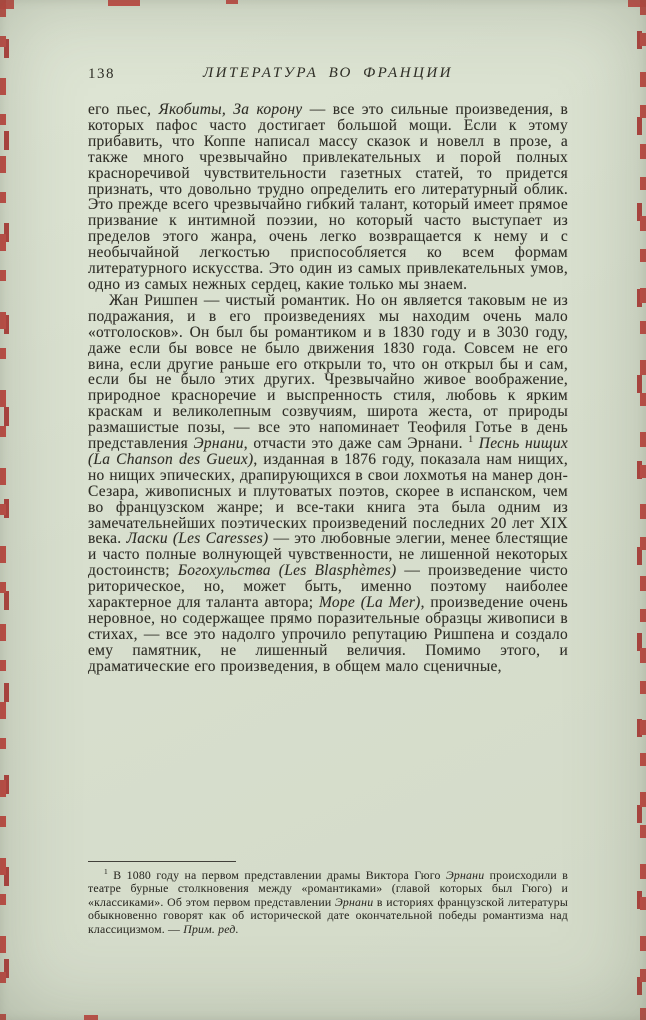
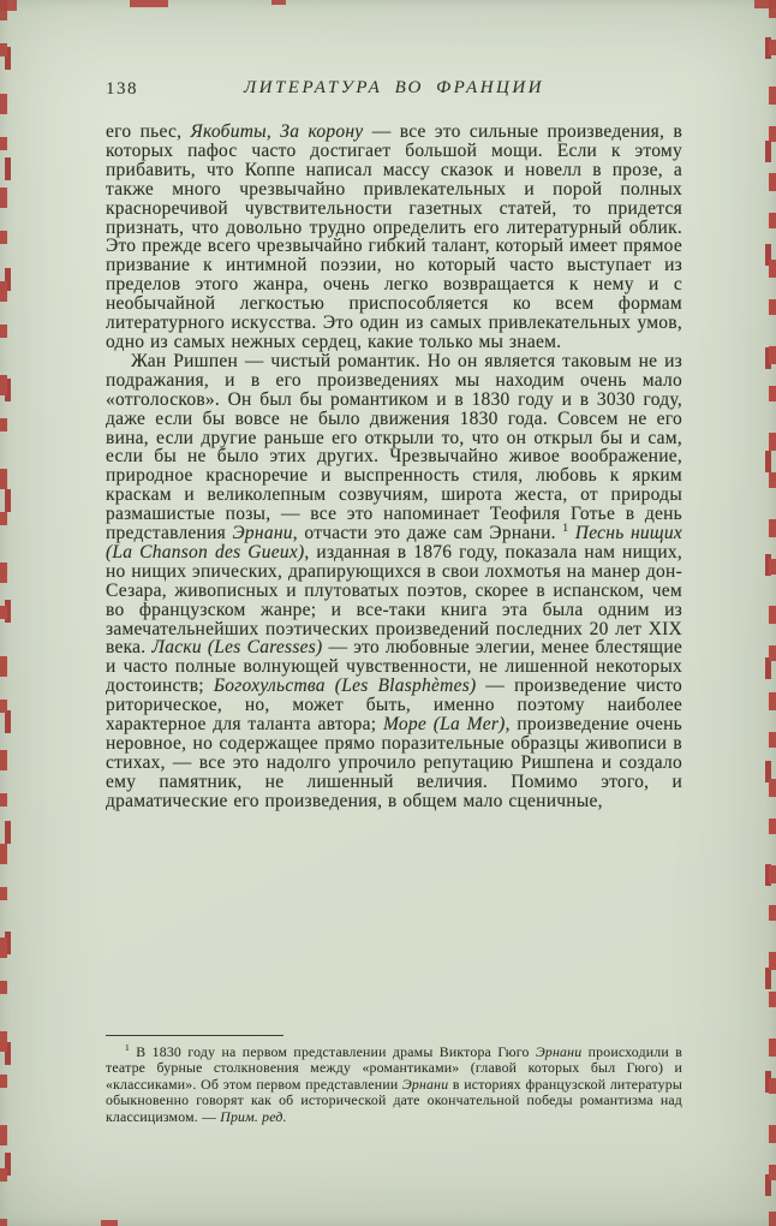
  138
  ЛИТЕРАТУРА ВО ФРАНЦИИ
  его пьес, Якобиты, За корону — все это сильные произведения, в которых пафос часто достигает большой мощи. Если к этому прибавить, что Коппе написал массу сказок и новелл в прозе, а также много чрезвычайно привлекательных и порой полных красноречивой чувствительности газетных статей, то придется признать, что довольно трудно определить его литературный облик. Это прежде всего чрезвычайно гибкий талант, который имеет прямое призвание к интимной поэзии, но который часто выступает из пределов этого жанра, очень легко возвращается к нему и с необычайной легкостью приспособляется ко всем формам литературного искусства. Это один из самых привлекательных умов, одно из самых нежных сердец, какие только мы знаем.
  Жан Ришпен — чистый романтик. Но он является таковым не из подражания, и в его произведениях мы находим очень мало «отголосков». Он был бы романтиком и в 1830 году и в 3030 году, даже если бы вовсе не было движения 1830 года. Совсем не его вина, если другие раньше его открыли то, что он открыл бы и сам, если бы не было этих других. Чрезвычайно живое воображение, природное красноречие и выспренность стиля, любовь к ярким краскам и великолепным созвучиям, широта жеста, от природы размашистые позы, — все это напоминает Теофиля Готье в день представления Эрнани, отчасти это даже сам Эрнани. 1 Песнь нищих (La Chanson des Gueux), изданная в 1876 году, показала нам нищих, но нищих эпических, драпирующихся в свои лохмотья на манер дон-Сезара, живописных и плутоватых поэтов, скорее в испанском, чем во французском жанре; и все-таки книга эта была одним из замечательнейших поэтических произведений последних 20 лет XIX века. Ласки (Les Caresses) — это любовные элегии, менее блестящие и часто полные волнующей чувственности, не лишенной некоторых достоинств; Богохульства (Les Blasphèmes) — произведение чисто риторическое, но, может быть, именно поэтому наиболее характерное для таланта автора; Море (La Mer), произведение очень неровное, но содержащее прямо поразительные образцы живописи в стихах, — все это надолго упрочило репутацию Ришпена и создало ему памятник, не лишенный величия. Помимо этого, и драматические его произведения, в общем мало сценичные,
- 1 В 1080 году на первом представлении драмы Виктора Гюго Эрнани происходили в театре бурные столкновения между «романтиками» (главой которых был Гюго) и «классиками». Об этом первом представлении Эрнани в историях французской литературы обыкновенно говорят как об исторической дате окончательной победы романтизма над классицизмом. — Прим. ред.
+ 1 В 1830 году на первом представлении драмы Виктора Гюго Эрнани происходили в театре бурные столкновения между «романтиками» (главой которых был Гюго) и «классиками». Об этом первом представлении Эрнани в историях французской литературы обыкновенно говорят как об исторической дате окончательной победы романтизма над классицизмом. — Прим. ред.
